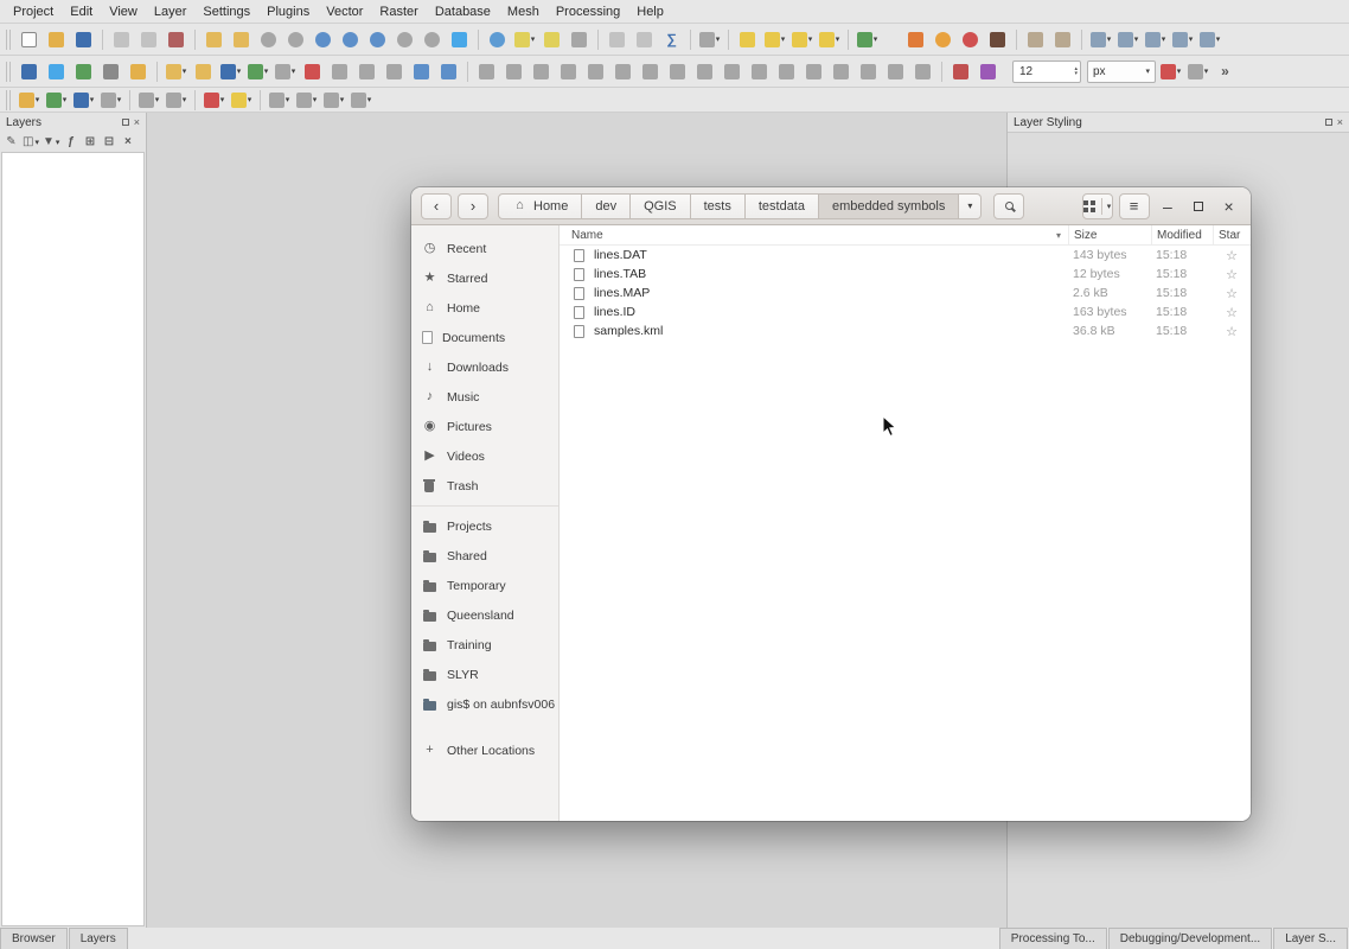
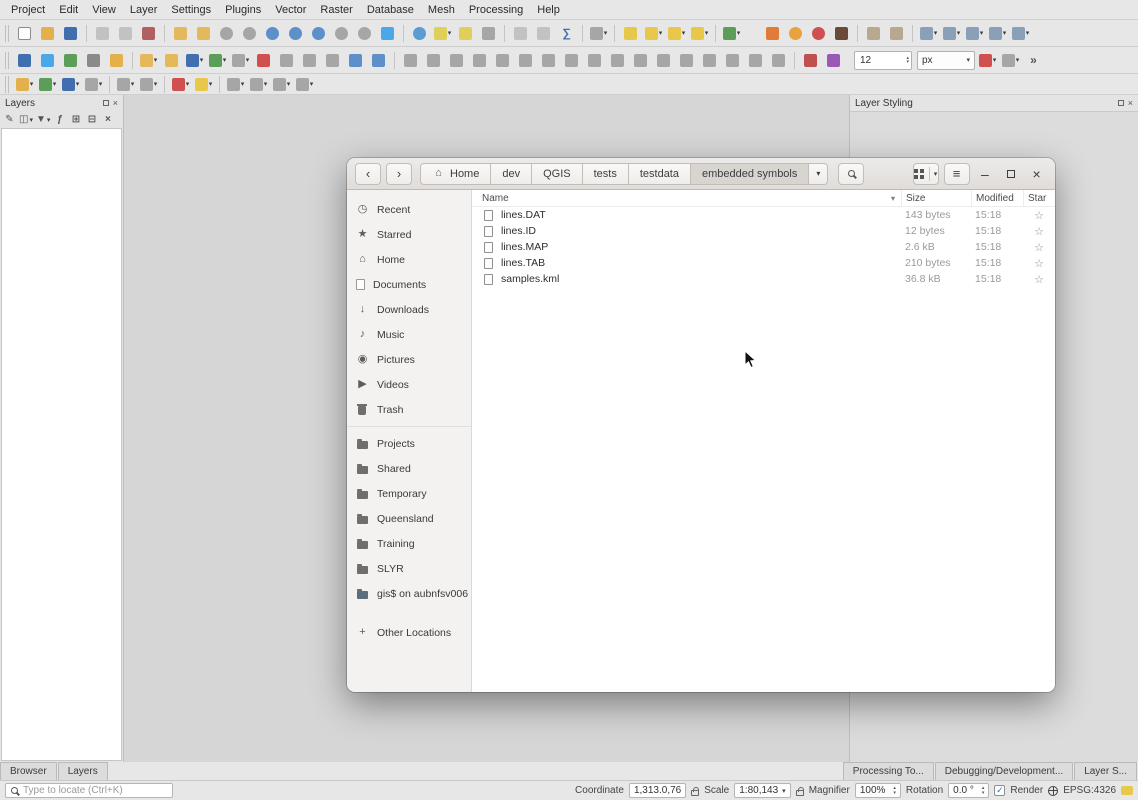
  Project
  Edit
  View
  Layer
  Settings
  Plugins
  Vector
  Raster
  Database
  Mesh
  Processing
  Help
  ∑
  12
  px
  »
  Layers
  ×
  ✎
  ◫
  ▼
  ƒ
  ⊞
  ⊟
  ×
  Layer Styling
  ×
  Browser
  Layers
  Processing To...
  Debugging/Development...
  Layer S...
+ Type to locate (Ctrl+K)
+ Coordinate
+ 1,313.0,76
+ Scale
+ 1:80,143
+ Magnifier
+ 100%
+ Rotation
+ 0.0 °
+ ✓
+ Render
+ EPSG:4326
  ‹
  ›
  ⌂
  Home
  dev
  QGIS
  tests
  testdata
  embedded symbols
  ▾
  ≡
  –
  ×
  ◷
  Recent
  ★
  Starred
  ⌂
  Home
  Documents
  ↓
  Downloads
  ♪
  Music
  ◉
  Pictures
  ▶
  Videos
  Trash
  Projects
  Shared
  Temporary
  Queensland
  Training
  SLYR
  gis$ on aubnfsv006
  +
  Other Locations
  Name
  ▾
  Size
  Modified
  Star
  lines.DAT
  143 bytes
  15:18
  ☆
- lines.TAB
+ lines.ID
  12 bytes
  15:18
  ☆
  lines.MAP
  2.6 kB
  15:18
  ☆
- lines.ID
+ lines.TAB
- 163 bytes
+ 210 bytes
  15:18
  ☆
  samples.kml
  36.8 kB
  15:18
  ☆
